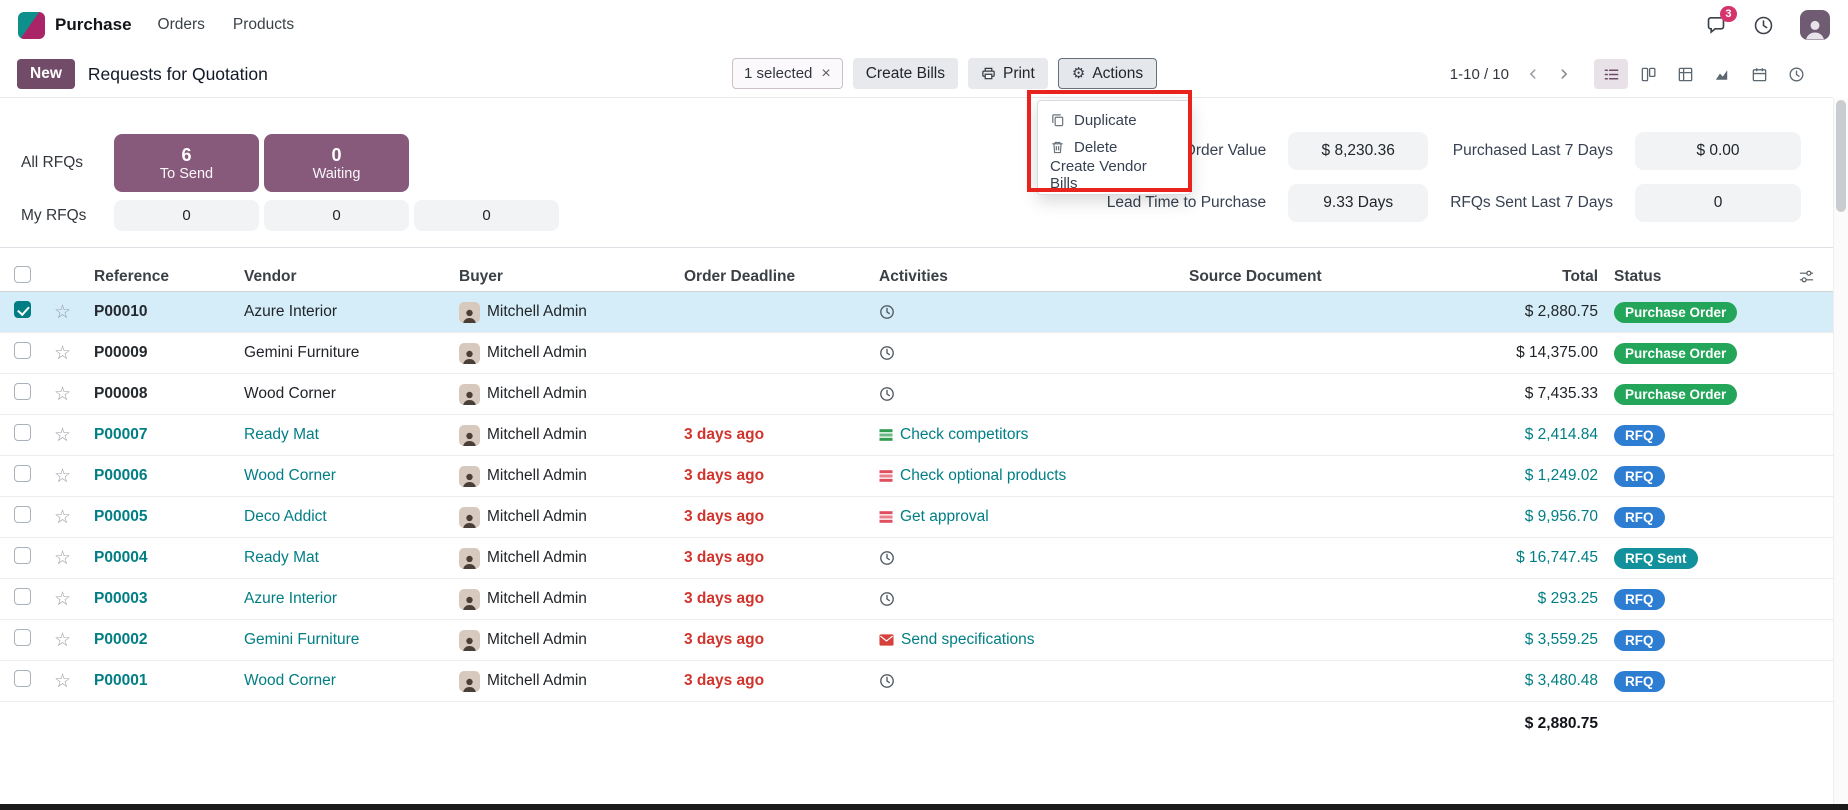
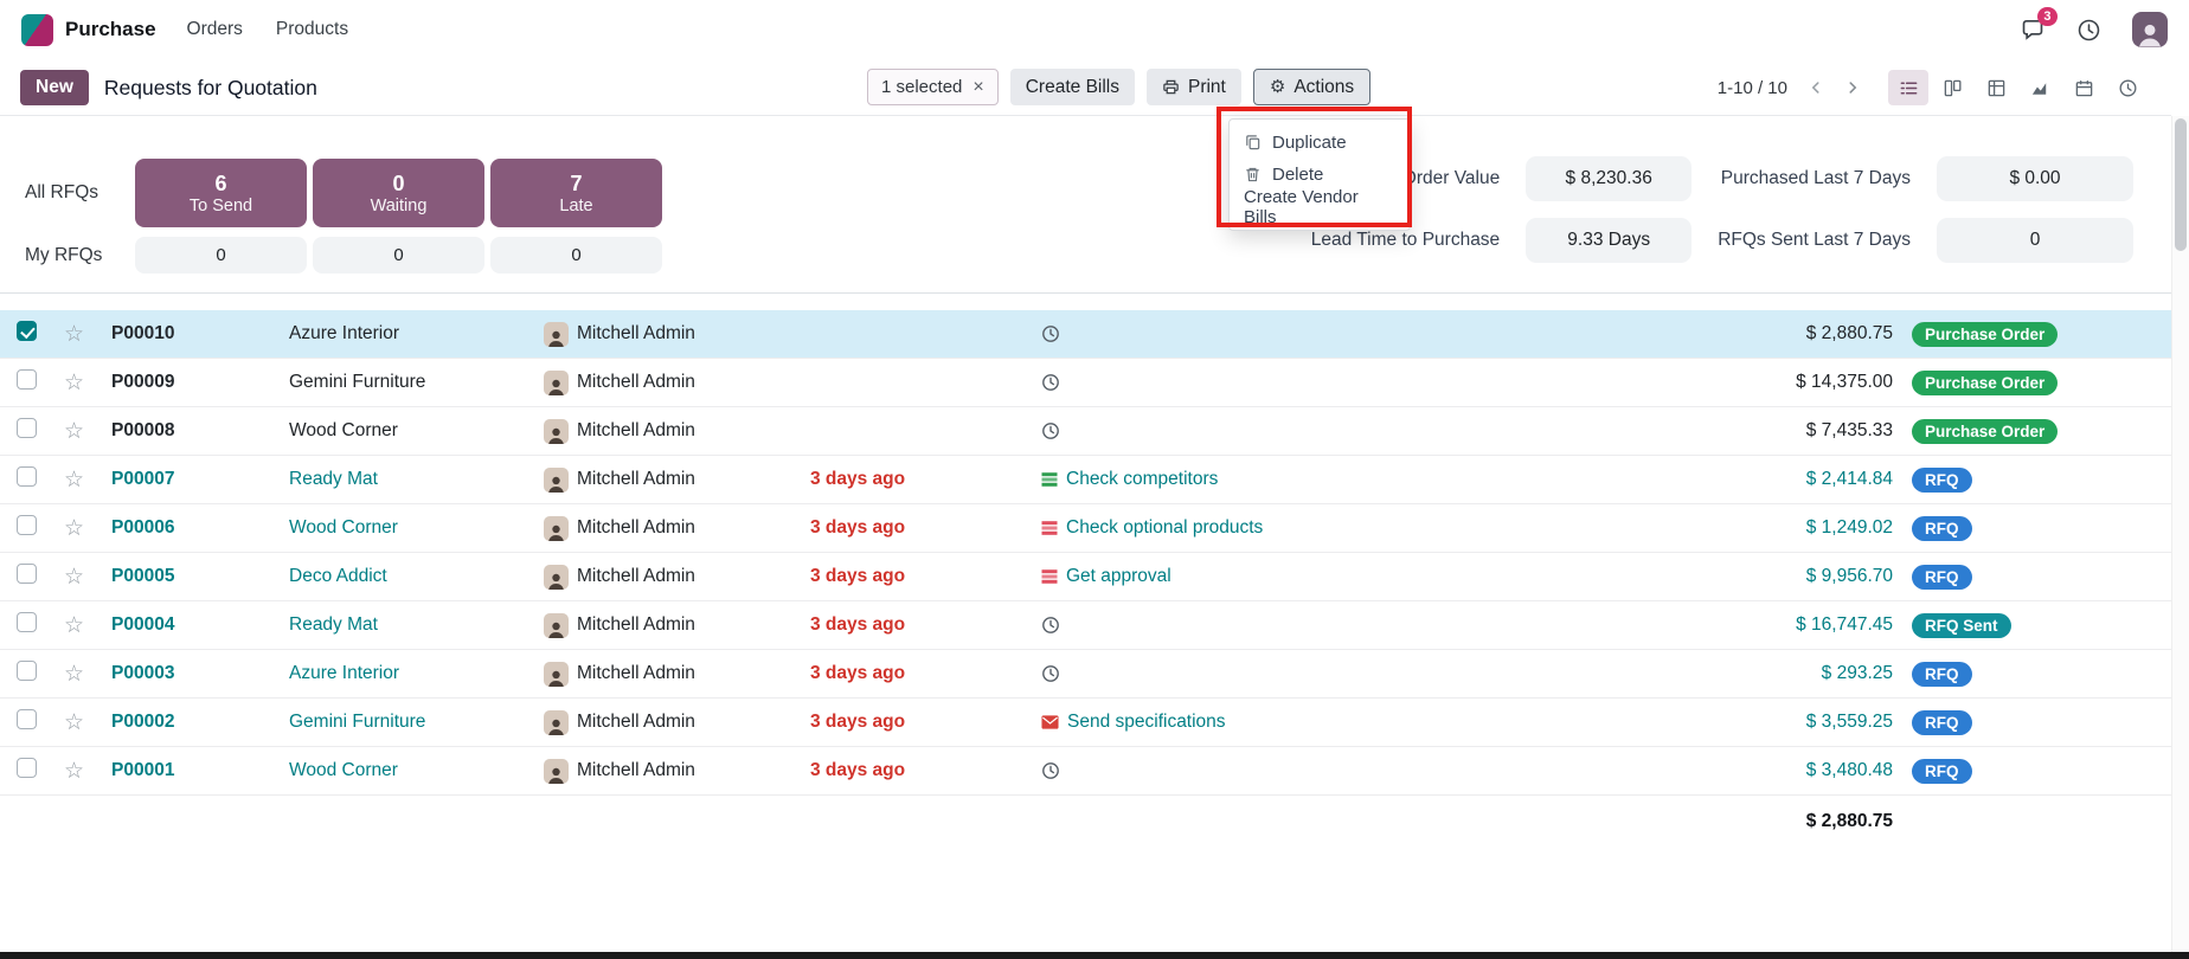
  Purchase
  Orders
  Products
  3
  New
  Requests for Quotation
  1 selected
  ×
  Create Bills
  Print
  ⚙
  Actions
  1-10 / 10
  All RFQs
  My RFQs
  6
  To Send
  0
  Waiting
+ 7
+ Late
  0
  0
  0
  $ 8,230.36
  Purchased Last 7 Days
  $ 0.00
  Lead Time to Purchase
  9.33 Days
  RFQs Sent Last 7 Days
  0
- Reference
- Vendor
- Buyer
- Order Deadline
- Activities
- Source Document
- Total
- Status
  ☆
  P00010
  Azure Interior
  Mitchell Admin
  $ 2,880.75
  Purchase Order
  ☆
  P00009
  Gemini Furniture
  Mitchell Admin
  $ 14,375.00
  Purchase Order
  ☆
  P00008
  Wood Corner
  Mitchell Admin
  $ 7,435.33
  Purchase Order
  ☆
  P00007
  Ready Mat
  Mitchell Admin
  3 days ago
  Check competitors
  $ 2,414.84
  RFQ
  ☆
  P00006
  Wood Corner
  Mitchell Admin
  3 days ago
  Check optional products
  $ 1,249.02
  RFQ
  ☆
  P00005
  Deco Addict
  Mitchell Admin
  3 days ago
  Get approval
  $ 9,956.70
  RFQ
  ☆
  P00004
  Ready Mat
  Mitchell Admin
  3 days ago
  $ 16,747.45
  RFQ Sent
  ☆
  P00003
  Azure Interior
  Mitchell Admin
  3 days ago
  $ 293.25
  RFQ
  ☆
  P00002
  Gemini Furniture
  Mitchell Admin
  3 days ago
  Send specifications
  $ 3,559.25
  RFQ
  ☆
  P00001
  Wood Corner
  Mitchell Admin
  3 days ago
  $ 3,480.48
  RFQ
  $ 2,880.75
  Duplicate
  Delete
  Create Vendor Bills
